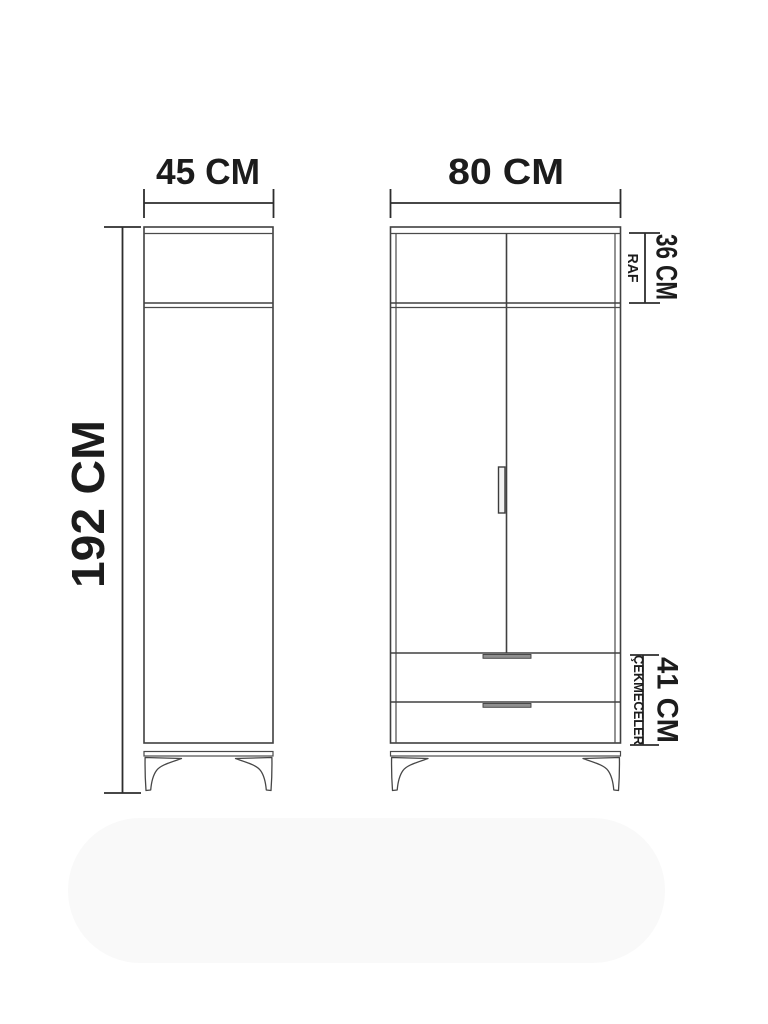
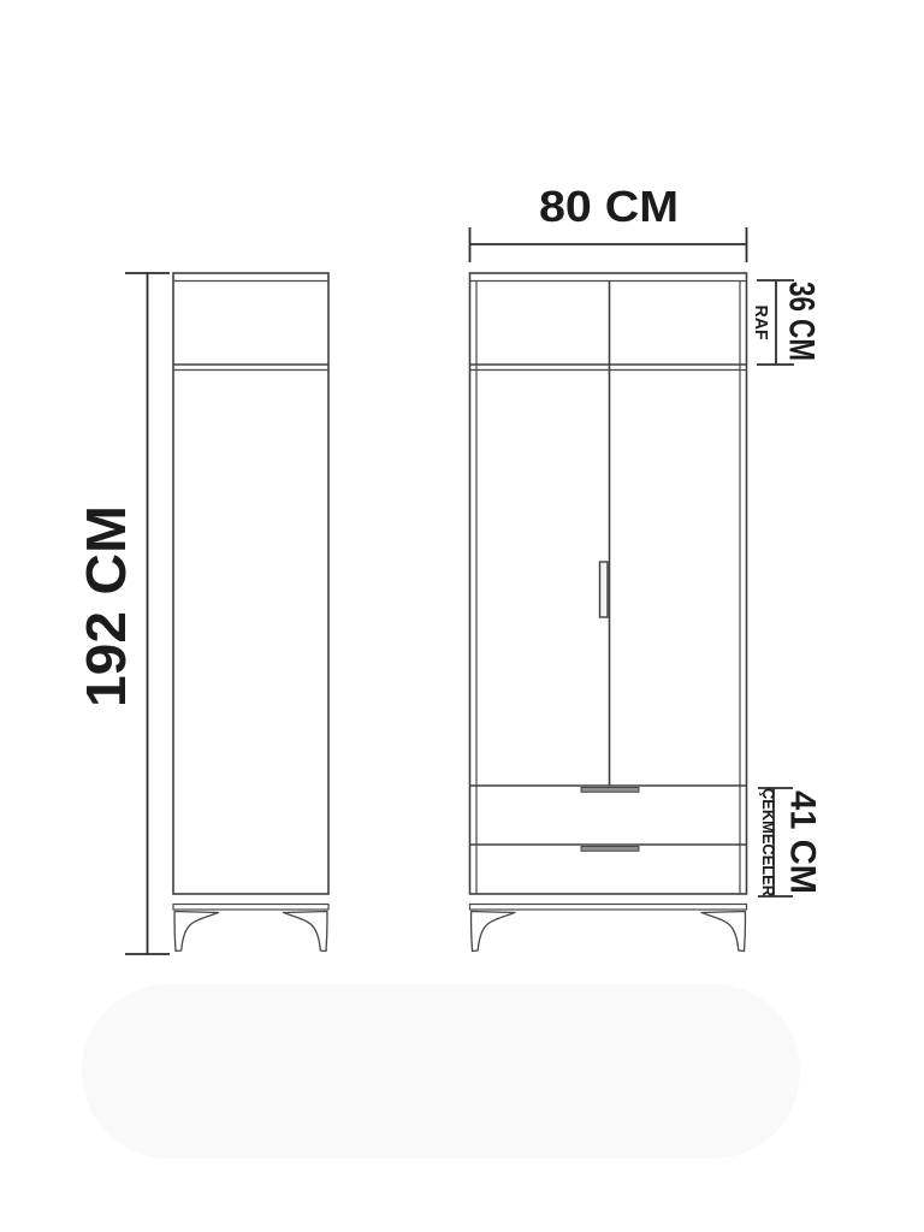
- 45 CM
  80 CM
